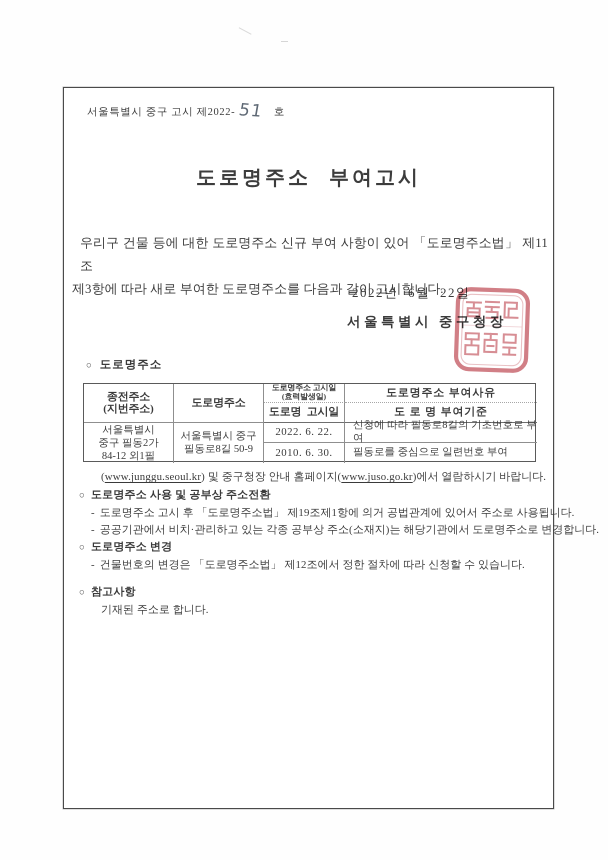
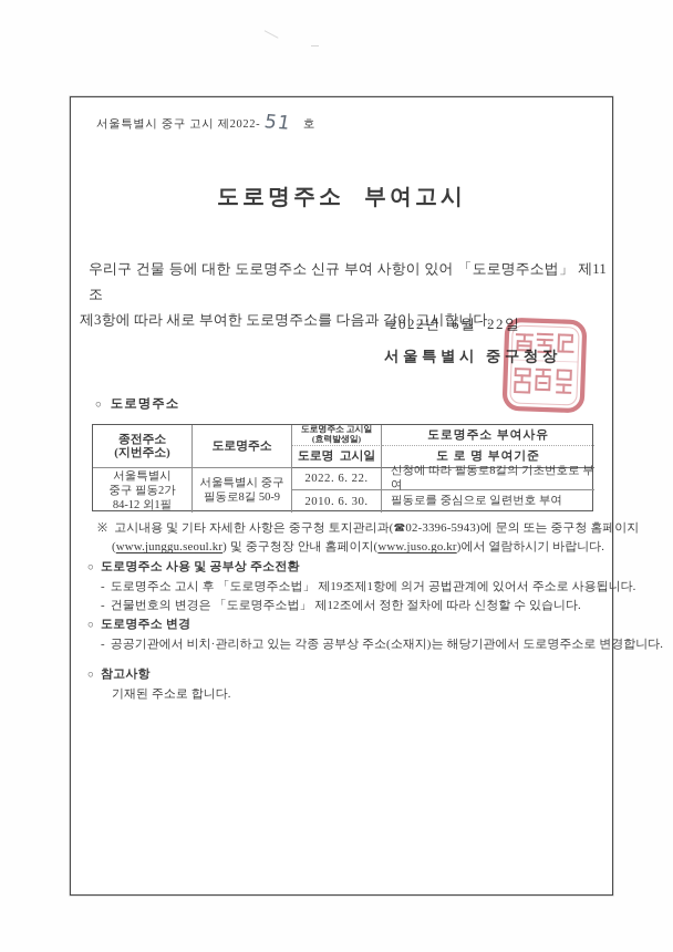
  서울특별시 중구 고시 제2022-
  호
  도로명주소 부여고시
  우리구 건물 등에 대한 도로명주소 신규 부여 사항이 있어 「도로명주소법」 제11조
  제3항에 따라 새로 부여한 도로명주소를 다음과 같이 고시합니다.
  2022년 6월 22일
  서울특별시 중구청장
  ○
  도로명주소
  종전주소
  (지번주소)
  도로명주소
  도로명주소 고시일
  (효력발생일)
  도로명주소 부여사유
  도로명 고시일
  도 로 명 부여기준
  서울특별시
  중구 필동2가
  84-12 외1필
  서울특별시 중구
  필동로8길 50-9
  2022. 6. 22.
  신청에 따라 필동로8길의 기초번호로 부여
  2010. 6. 30.
  필동로를 중심으로 일련번호 부여
+ ※ 고시내용 및 기타 자세한 사항은 중구청 토지관리과(☎02-3396-5943)에 문의 또는 중구청 홈페이지
  (www.junggu.seoul.kr) 및 중구청장 안내 홈페이지(www.juso.go.kr)에서 열람하시기 바랍니다.
  ○ 도로명주소 사용 및 공부상 주소전환
  - 도로명주소 고시 후 「도로명주소법」 제19조제1항에 의거 공법관계에 있어서 주소로 사용됩니다.
- - 공공기관에서 비치·관리하고 있는 각종 공부상 주소(소재지)는 해당기관에서 도로명주소로 변경합니다.
+ - 건물번호의 변경은 「도로명주소법」 제12조에서 정한 절차에 따라 신청할 수 있습니다.
  ○ 도로명주소 변경
- - 건물번호의 변경은 「도로명주소법」 제12조에서 정한 절차에 따라 신청할 수 있습니다.
+ - 공공기관에서 비치·관리하고 있는 각종 공부상 주소(소재지)는 해당기관에서 도로명주소로 변경합니다.
  ○ 참고사항
  기재된 주소로 합니다.
